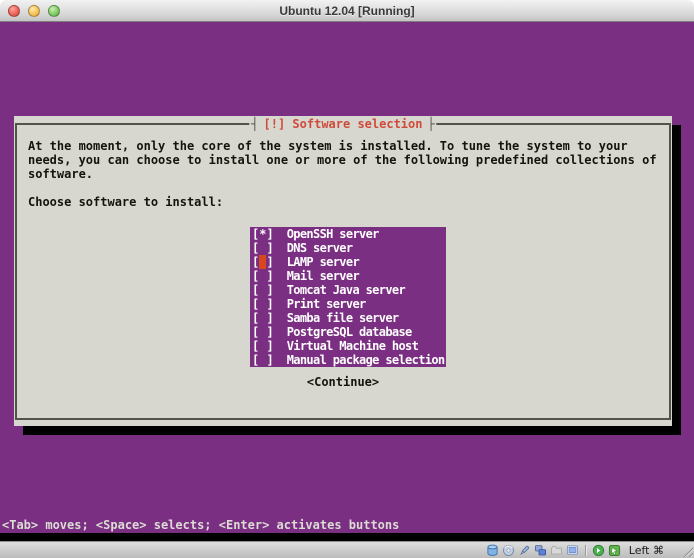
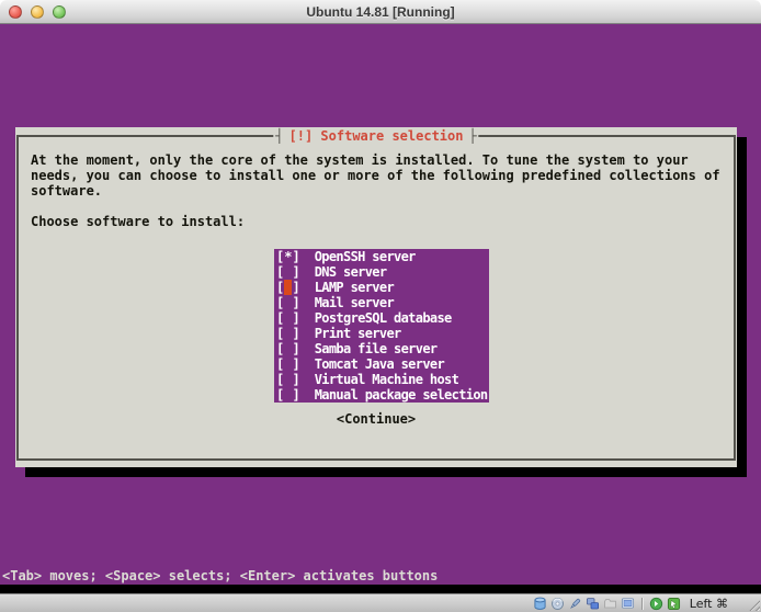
- Ubuntu 12.04 [Running]
+ Ubuntu 14.81 [Running]
  ┤ [!] Software selection ├
  At the moment, only the core of the system is installed. To tune the system to your
  needs, you can choose to install one or more of the following predefined collections of
  software.
  Choose software to install:
  [*] OpenSSH server
  [ ] DNS server
  [ ] LAMP server
  [ ] Mail server
- [ ] Tomcat Java server
+ [ ] PostgreSQL database
  [ ] Print server
  [ ] Samba file server
- [ ] PostgreSQL database
+ [ ] Tomcat Java server
  [ ] Virtual Machine host
  [ ] Manual package selection
  <Continue>
  <Tab> moves; <Space> selects; <Enter> activates buttons
  Left ⌘
